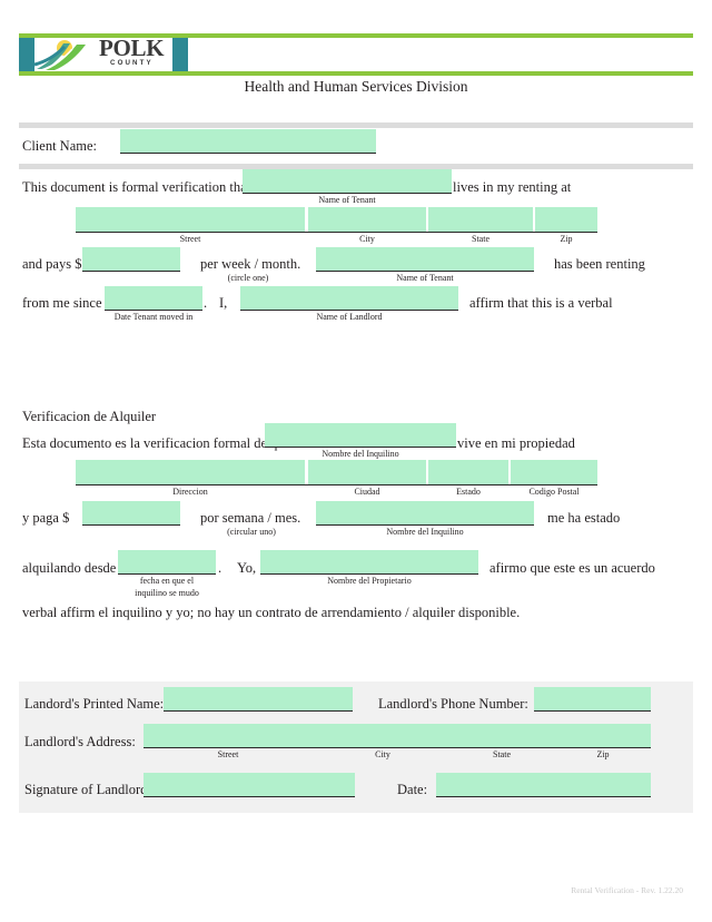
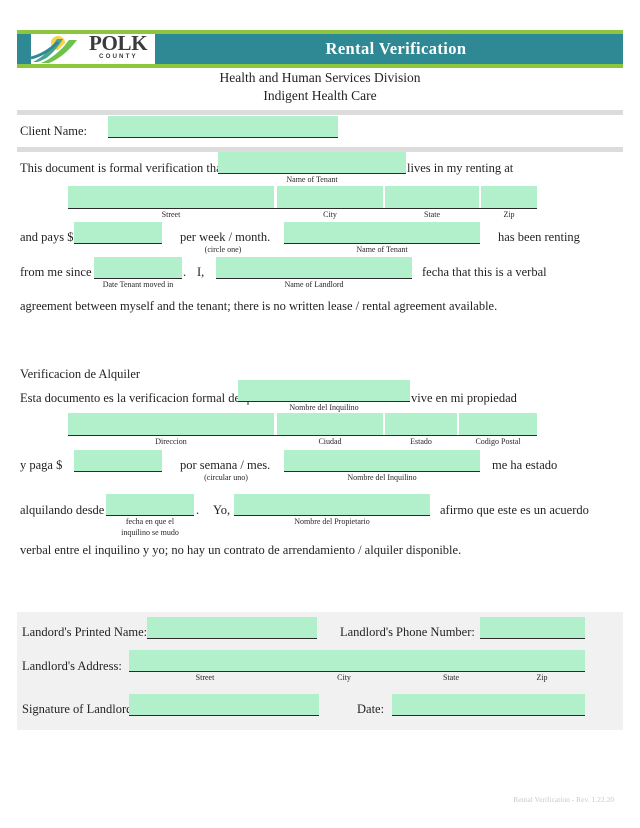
  POLK
+ Rental Verification
  Health and Human Services Division
+ Indigent Health Care
  Client Name:
  This document is formal verification th
  Name of Tenant
  lives in my renting at
  Street
  City
  State
  Zip
  and pays $
  per week / month.
  (circle one)
  Name of Tenant
  has been renting
  from me since
  Date Tenant moved in
  .
  I,
  Name of Landlord
- affirm that this is a verbal
+ fecha that this is a verbal
+ agreement between myself and the tenant; there is no written lease / rental agreement available.
  Verificacion de Alquiler
  Esta documento es la verificacion formal d
  Nombre del Inquilino
  vive en mi propiedad
  Direccion
  Ciudad
  Estado
  Codigo Postal
  y paga $
  por semana / mes.
  (circular uno)
  Nombre del Inquilino
  me ha estado
  alquilando desde
  fecha en que el
  inquilino se mudo
  .
  Yo,
  Nombre del Propietario
  afirmo que este es un acuerdo
- verbal affirm el inquilino y yo; no hay un contrato de arrendamiento / alquiler disponible.
+ verbal entre el inquilino y yo; no hay un contrato de arrendamiento / alquiler disponible.
  Landord's Printed Name:
  Landlord's Phone Number:
  Landlord's Address:
  Street
  City
  State
  Zip
  Signature of Landlor
  Date:
  Rental Verification - Rev. 1.22.20
